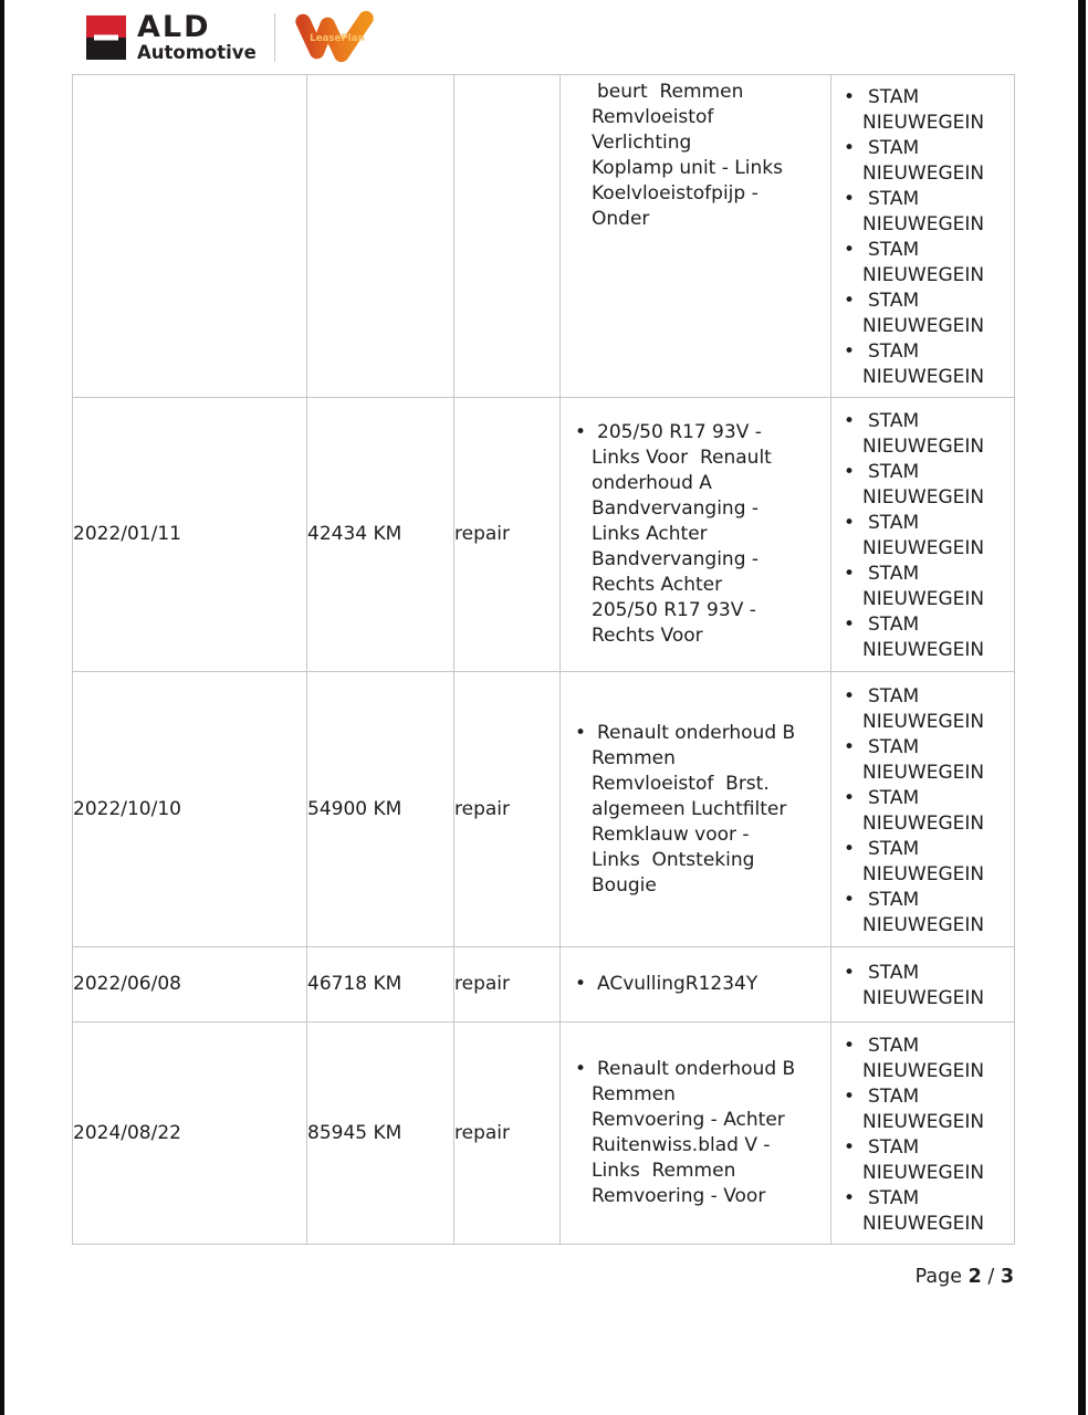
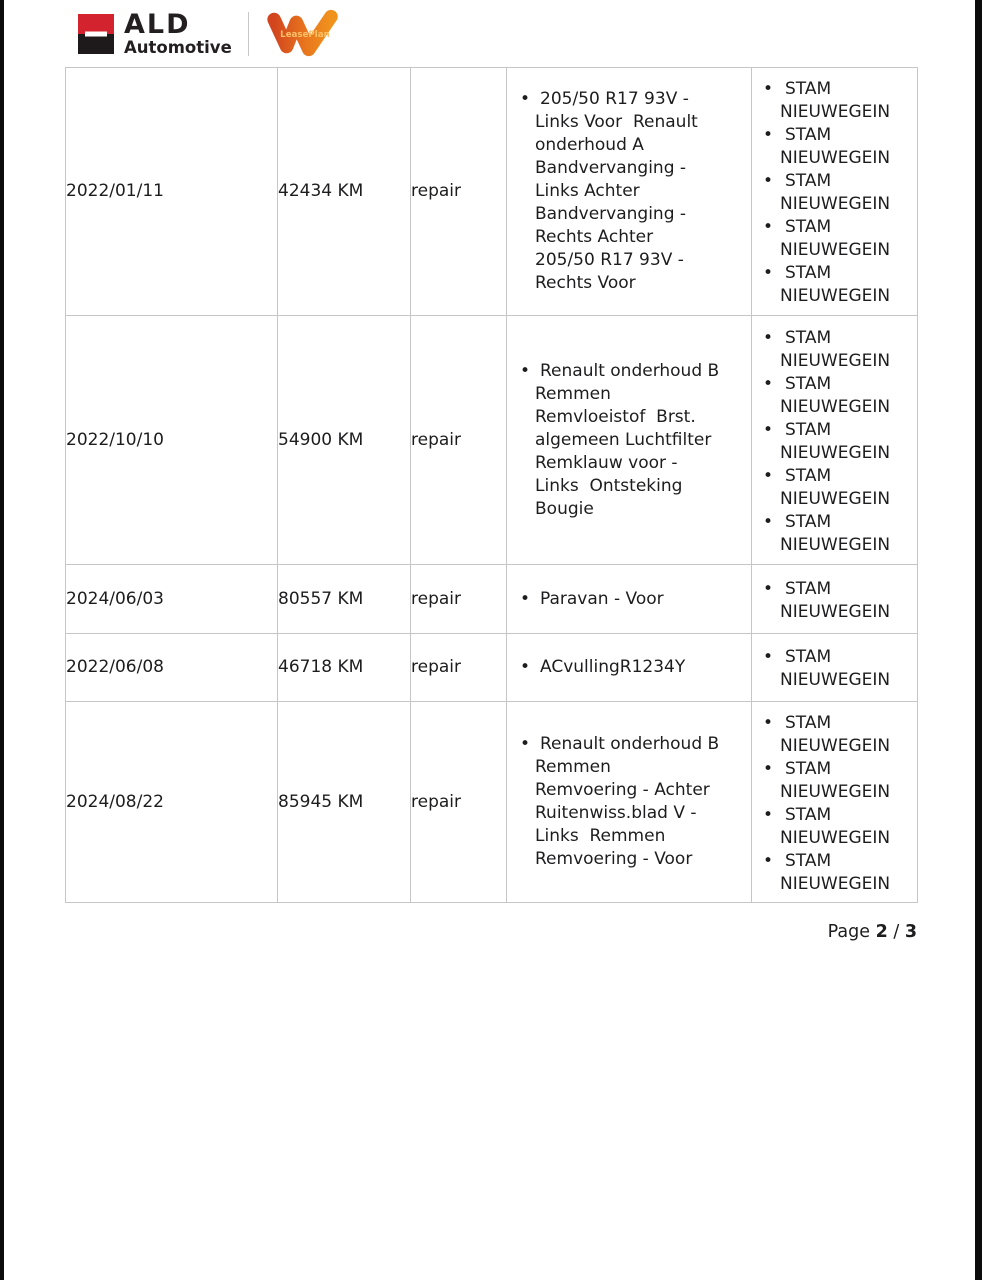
  ALD
  Automotive
  LeasePlan
- 			beurt Remmen Remvloeistof Verlichting Koplamp unit - Links Koelvloeistofpijp - Onder	• STAM NIEUWEGEIN• STAM NIEUWEGEIN• STAM NIEUWEGEIN• STAM NIEUWEGEIN• STAM NIEUWEGEIN• STAM NIEUWEGEIN
  2022/01/11	42434 KM	repair	• 205/50 R17 93V - Links Voor Renault onderhoud A Bandvervanging - Links Achter Bandvervanging - Rechts Achter 205/50 R17 93V - Rechts Voor	• STAM NIEUWEGEIN• STAM NIEUWEGEIN• STAM NIEUWEGEIN• STAM NIEUWEGEIN• STAM NIEUWEGEIN
  2022/10/10	54900 KM	repair	• Renault onderhoud B Remmen Remvloeistof Brst. algemeen Luchtfilter Remklauw voor - Links Ontsteking Bougie	• STAM NIEUWEGEIN• STAM NIEUWEGEIN• STAM NIEUWEGEIN• STAM NIEUWEGEIN• STAM NIEUWEGEIN
+ 2024/06/03	80557 KM	repair	• Paravan - Voor	• STAM NIEUWEGEIN
  2022/06/08	46718 KM	repair	• ACvullingR1234Y	• STAM NIEUWEGEIN
  2024/08/22	85945 KM	repair	• Renault onderhoud B Remmen Remvoering - Achter Ruitenwiss.blad V - Links Remmen Remvoering - Voor	• STAM NIEUWEGEIN• STAM NIEUWEGEIN• STAM NIEUWEGEIN• STAM NIEUWEGEIN
  Page 2 / 3
